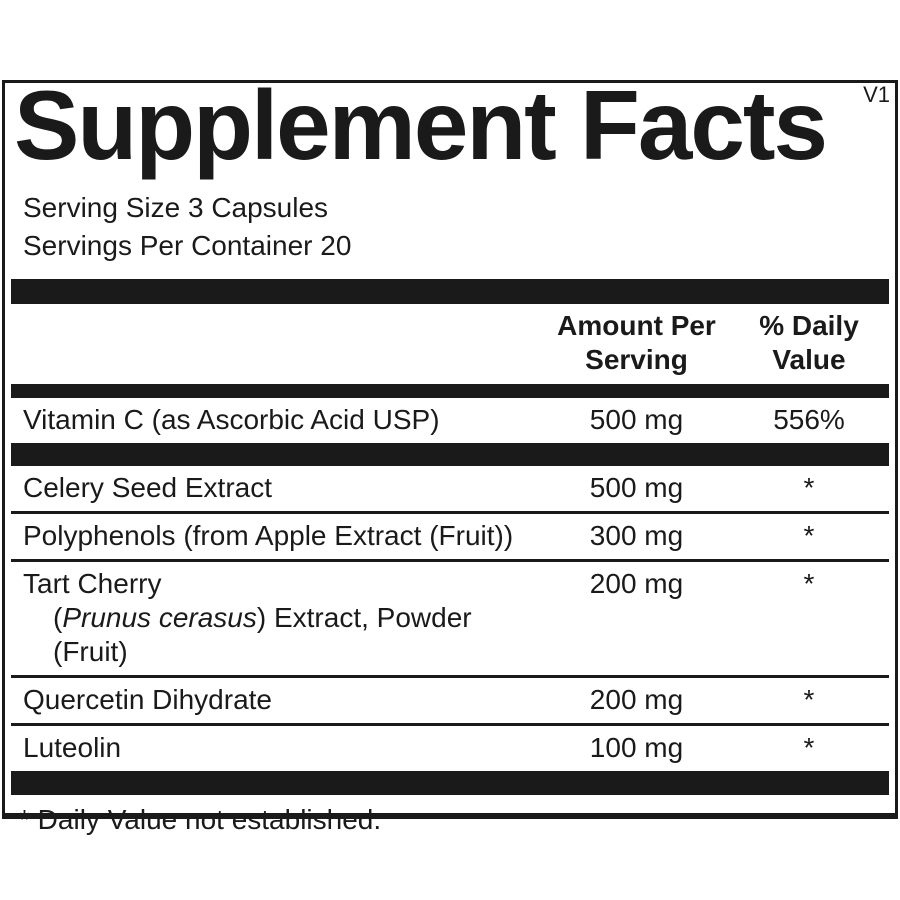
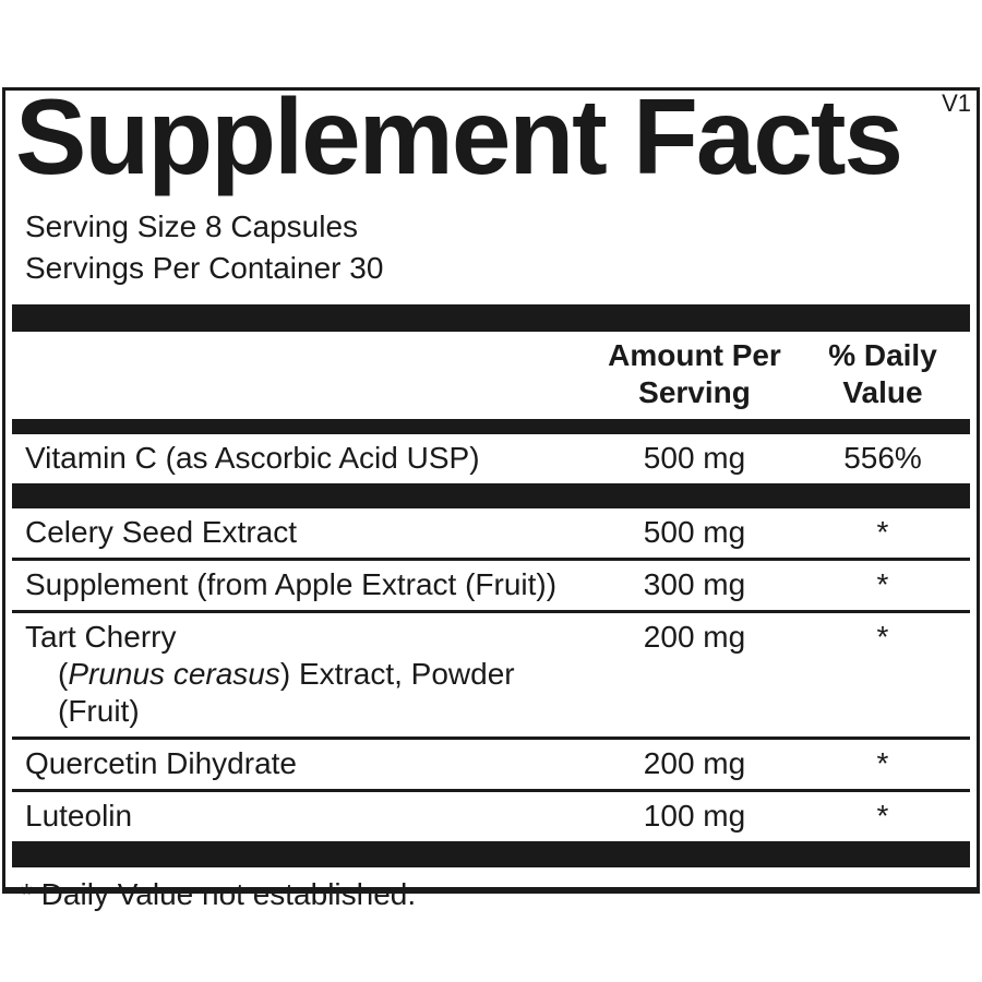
  V1
  Supplement Facts
- Serving Size 3 Capsules
+ Serving Size 8 Capsules
- Servings Per Container 20
+ Servings Per Container 30
  Amount Per Serving
  % Daily Value
  Vitamin C (as Ascorbic Acid USP)
  500 mg
  556%
  Celery Seed Extract
  500 mg
  *
- Polyphenols (from Apple Extract (Fruit))
+ Supplement (from Apple Extract (Fruit))
  300 mg
  *
  Tart Cherry
  (Prunus cerasus) Extract, Powder (Fruit)
  200 mg
  *
  Quercetin Dihydrate
  200 mg
  *
  Luteolin
  100 mg
  *
  * Daily Value not established.
